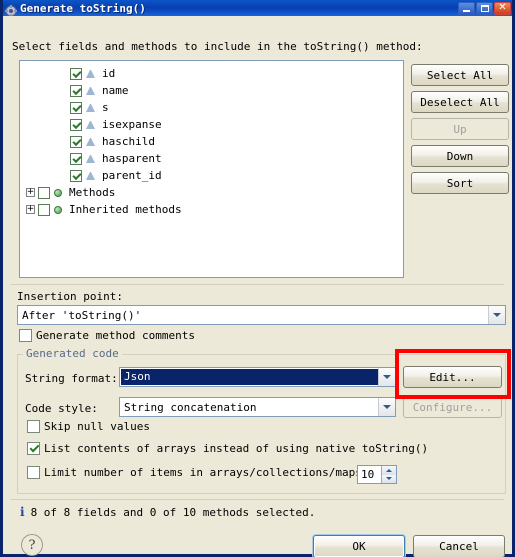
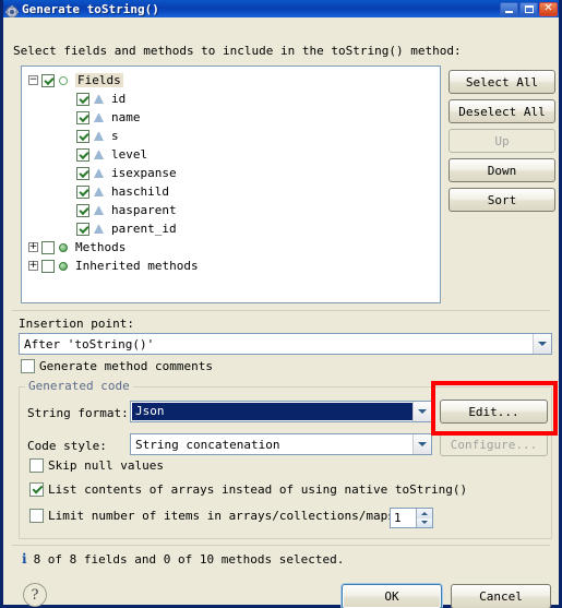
  Generate toString()
  ✕
  Select fields and methods to include in the toString() method:
+ −
+ Fields
  id
  name
  s
+ level
  isexpanse
  haschild
  hasparent
  parent_id
  +
  Methods
  +
  Inherited methods
  Select All
  Deselect All
  Up
  Down
  Sort
  Insertion point:
  After 'toString()'
  Generate method comments
  Generated code
  String format:
  Json
  Edit...
  Code style:
  String concatenation
  Configure...
  Skip null values
  List contents of arrays instead of using native toString()
  Limit number of items in arrays/collections/map
- 10
+ 1
  i
  8 of 8 fields and 0 of 10 methods selected.
  ?
  OK
  Cancel
